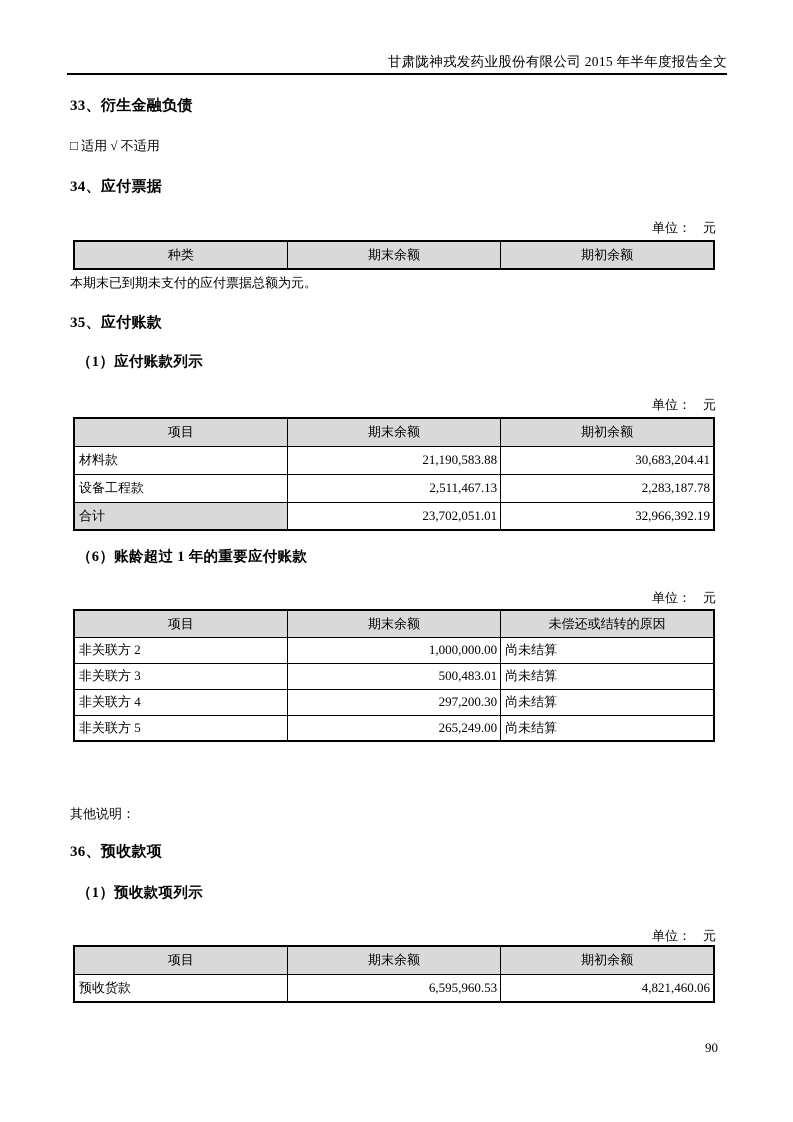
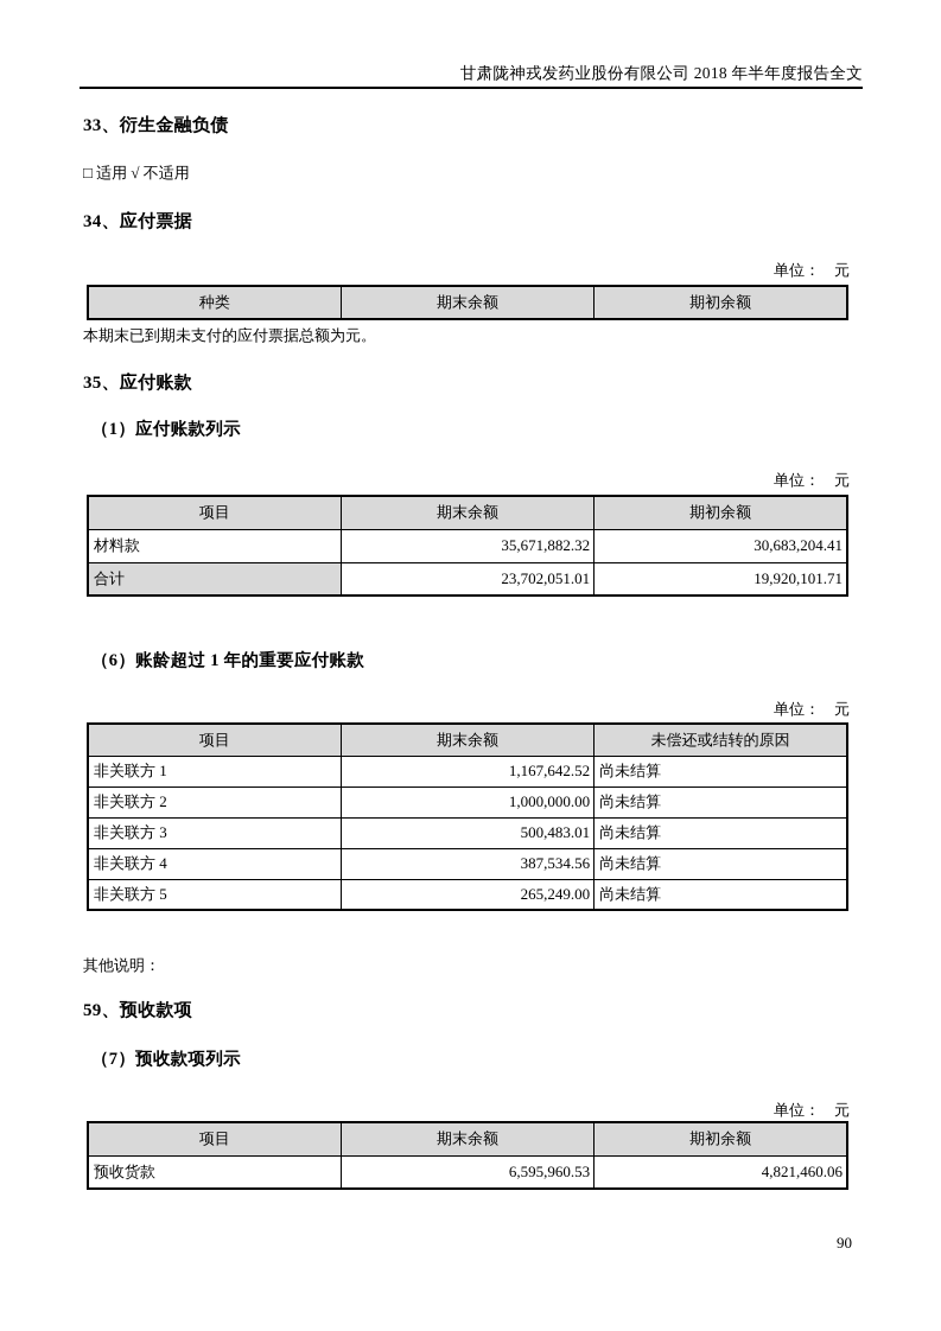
- 甘肃陇神戎发药业股份有限公司 2015 年半年度报告全文
+ 甘肃陇神戎发药业股份有限公司 2018 年半年度报告全文
  33、衍生金融负债
  □ 适用 √ 不适用
  34、应付票据
  单位： 元
  种类	期末余额	期初余额
  本期末已到期未支付的应付票据总额为元。
  35、应付账款
  （1）应付账款列示
  单位： 元
  项目	期末余额	期初余额
- 材料款	21,190,583.88	30,683,204.41
+ 材料款	35,671,882.32	30,683,204.41
- 设备工程款	2,511,467.13	2,283,187.78
- 合计	23,702,051.01	32,966,392.19
+ 合计	23,702,051.01	19,920,101.71
  （6）账龄超过 1 年的重要应付账款
  单位： 元
  项目	期末余额	未偿还或结转的原因
+ 非关联方 1	1,167,642.52	尚未结算
  非关联方 2	1,000,000.00	尚未结算
  非关联方 3	500,483.01	尚未结算
- 非关联方 4	297,200.30	尚未结算
+ 非关联方 4	387,534.56	尚未结算
  非关联方 5	265,249.00	尚未结算
  其他说明：
- 36、预收款项
+ 59、预收款项
- （1）预收款项列示
+ （7）预收款项列示
  单位： 元
  项目	期末余额	期初余额
  预收货款	6,595,960.53	4,821,460.06
  90
